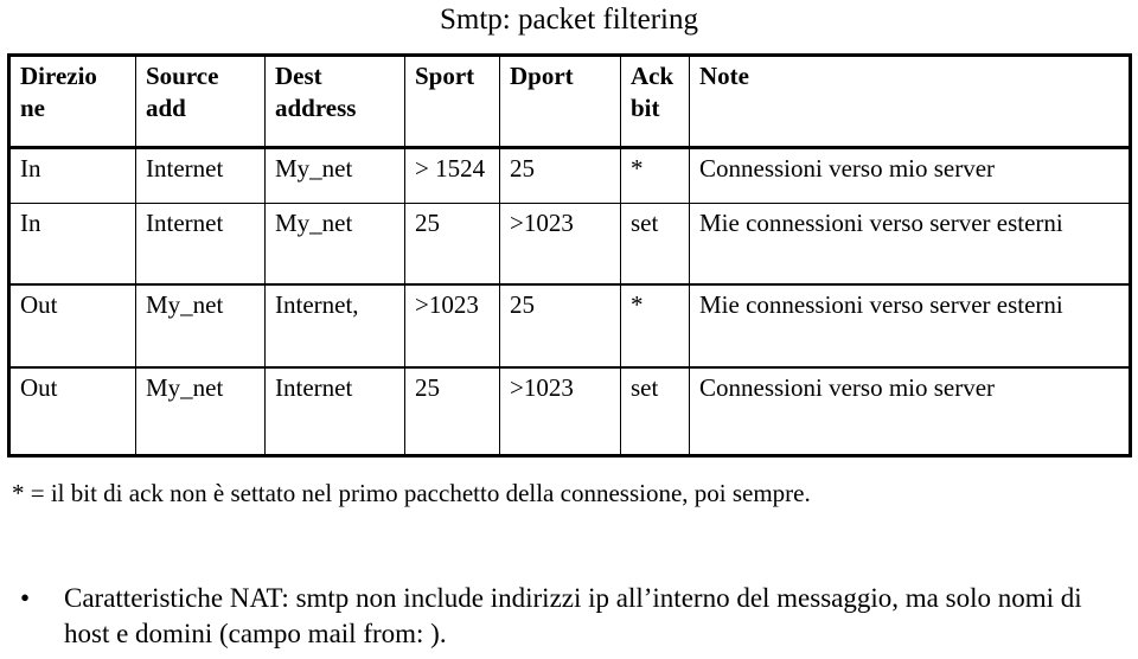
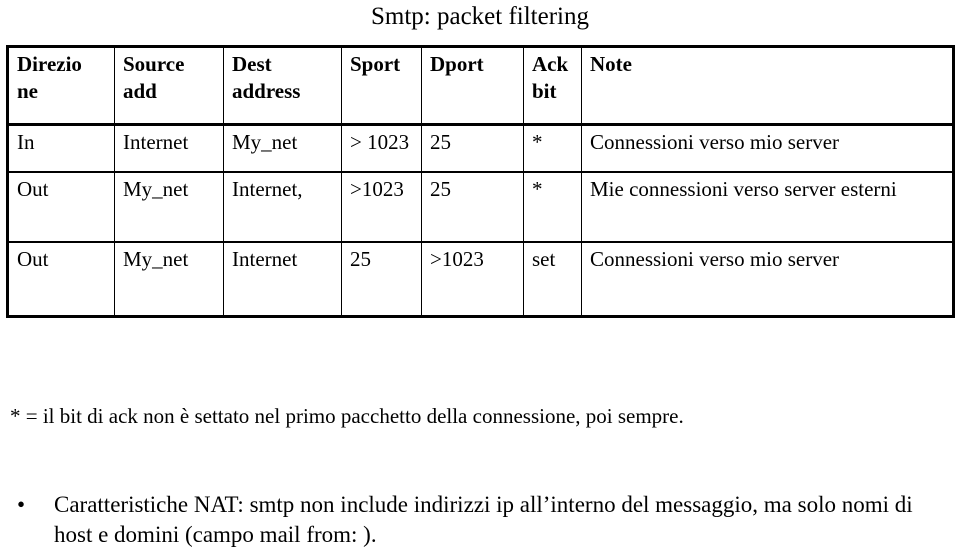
  Smtp: packet filtering
  Direzio ne	Source add	Dest address	Sport	Dport	Ack bit	Note
- In	Internet	My_net	> 1524	25	*	Connessioni verso mio server
+ In	Internet	My_net	> 1023	25	*	Connessioni verso mio server
- In	Internet	My_net	25	>1023	set	Mie connessioni verso server esterni
  Out	My_net	Internet,	>1023	25	*	Mie connessioni verso server esterni
  Out	My_net	Internet	25	>1023	set	Connessioni verso mio server
  * = il bit di ack non è settato nel primo pacchetto della connessione, poi sempre.
  •
  Caratteristiche NAT: smtp non include indirizzi ip all’interno del messaggio, ma solo nomi di host e domini (campo mail from: ).
